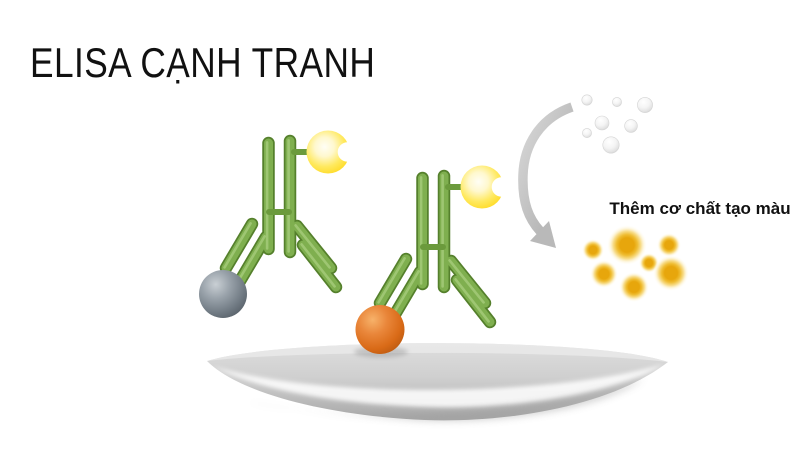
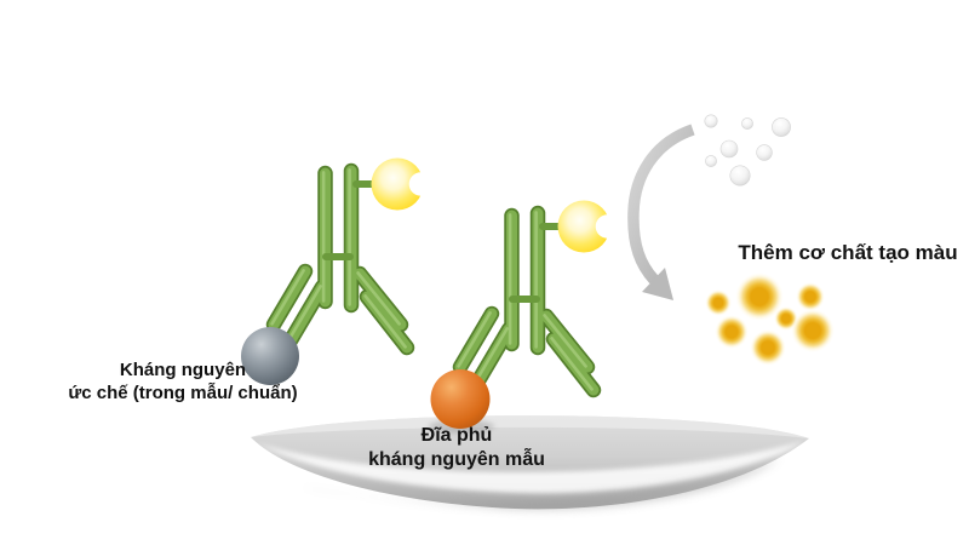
- ELISA CẠNH TRANH
  Thêm cơ chất tạo màu
+ Kháng nguyên
+ ức chế (trong mẫu/ chuẩn)
+ Đĩa phủ
+ kháng nguyên mẫu
